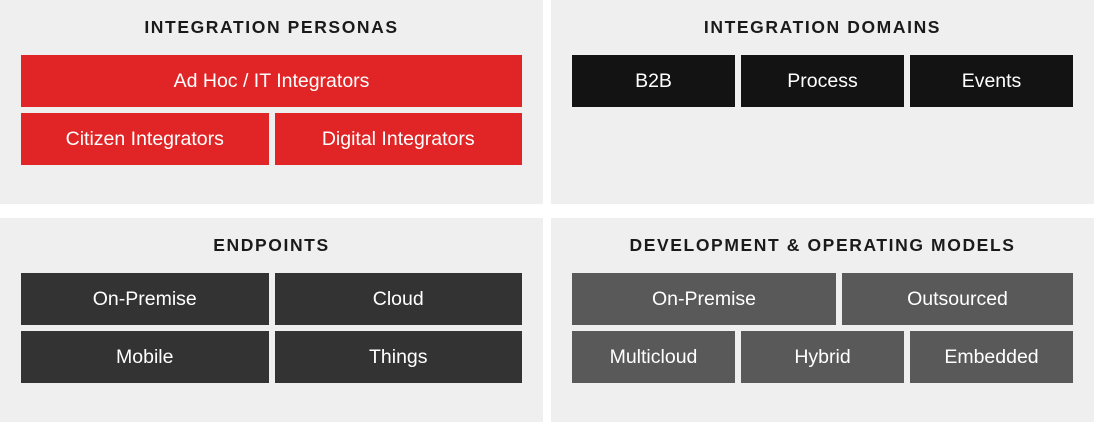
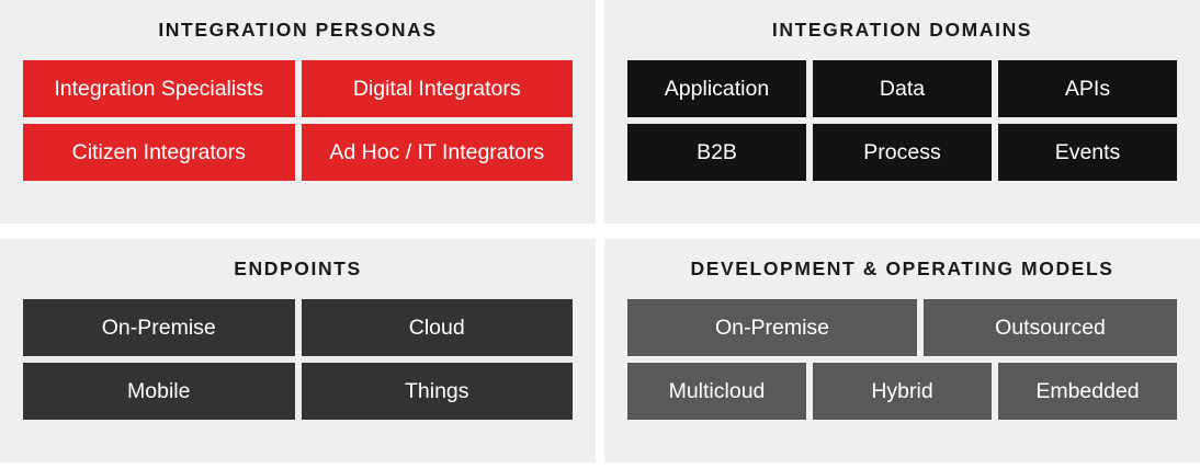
  INTEGRATION PERSONAS
+ Integration Specialists
- Ad Hoc / IT Integrators
+ Digital Integrators
  Citizen Integrators
- Digital Integrators
+ Ad Hoc / IT Integrators
  INTEGRATION DOMAINS
+ Application
+ Data
+ APIs
  B2B
  Process
  Events
  ENDPOINTS
  On-Premise
  Cloud
  Mobile
  Things
  DEVELOPMENT & OPERATING MODELS
  On-Premise
  Outsourced
  Multicloud
  Hybrid
  Embedded
